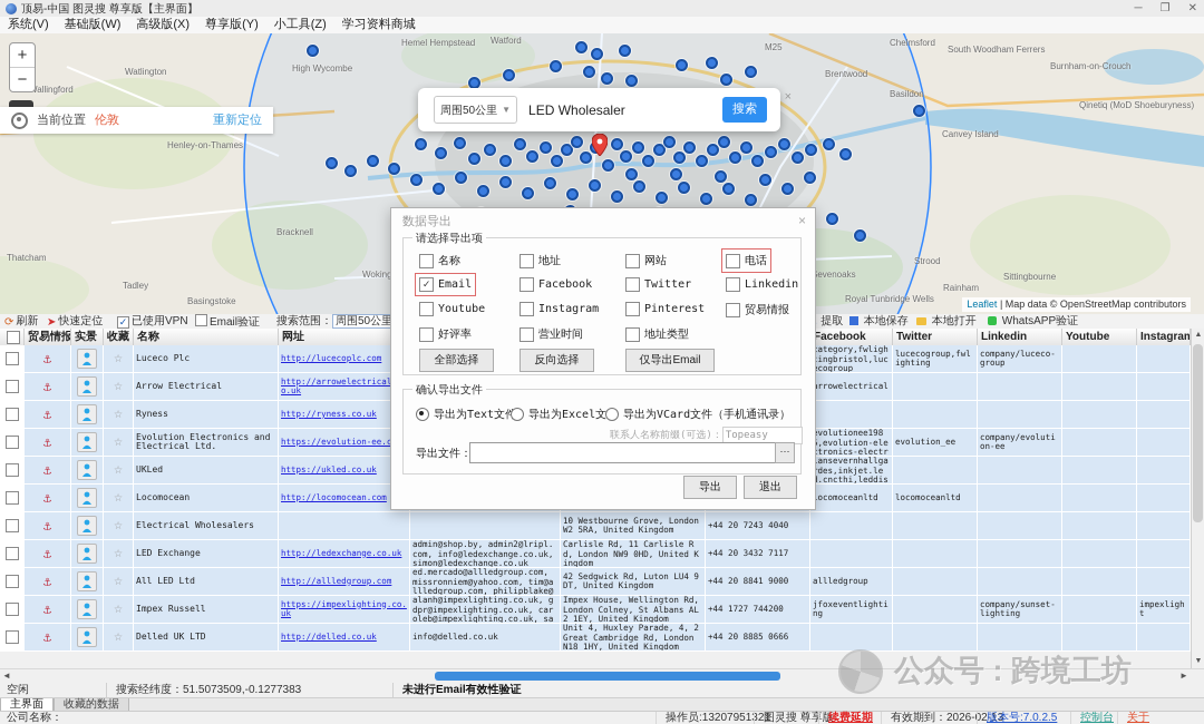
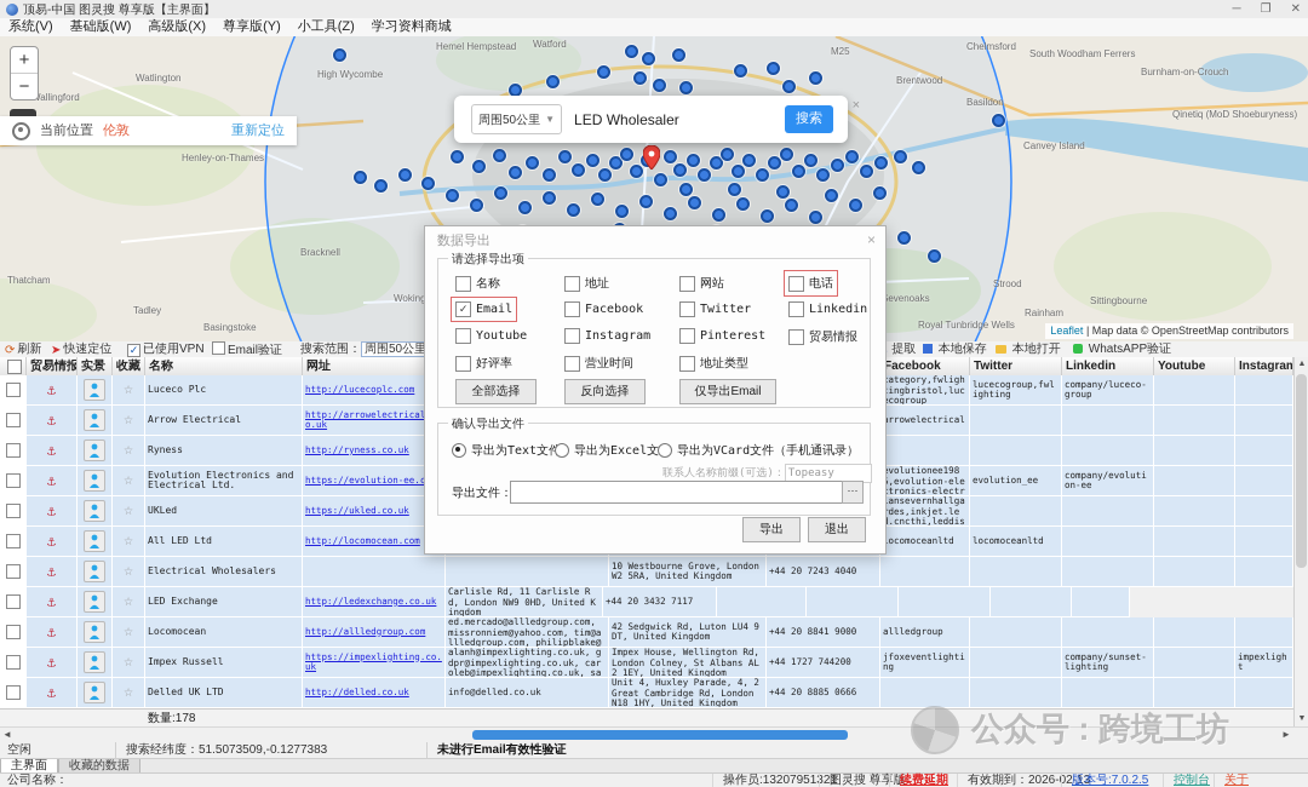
  顶易-中国 图灵搜 尊享版【主界面】
  ─
  ❐
  ✕
  系统(V)
  基础版(W)
  高级版(X)
  尊享版(Y)
  小工具(Z)
  学习资料商城
  +
  −
  当前位置
  伦敦
  重新定位
  周围50公里
  ▼
  LED Wholesaler
  搜索
  ×
  Leaflet | Map data © OpenStreetMap contributors
  Watford
  Hemel Hempstead
  M25
  High Wycombe
  allingford
  Watlington
  Henley-on-Thames
  Bracknell
  Wokin
  Tadley
  Thatcham
  Basingstoke
  South Woodham Ferrers
  Burnham-on-Crouch
  Qinetiq (MoD Shoeburyness)
  Canvey Island
  Strood
  Rainham
  Sittingbourne
  evenoaks
  Royal Tunbridge Wells
  Chelmsford
  Brentwood
  Basildon
  ⟳ 刷新
  ➤ 快速定位
  ✓ 已使用VPN
  Email验证
  搜索范围：
  周围50公里
  本地保存
  本地打开
  WhatsAPP验证
  贸易情报
  实景
  收藏
  名称
  网址
  Facebook
  Twitter
  Linkedin
  Youtube
  Instagram
  ⚓
  ☆
  Luceco Plc
  http://lucecoplc.com
  ategory,fwlighingbristol,luccogroup
  lucecogroup,fwlighting
  company/luceco-group
  ⚓
  ☆
  Arrow Electrical
  http://arrowelectricao.uk
  rrowelectrical
  ⚓
  ☆
  Ryness
  http://ryness.co.uk
  ⚓
  ☆
  Evolution Electronics and Electrical Ltd.
  https://evolution-ee.
  volutionee198,evolution-eletronics-electr
  evolution_ee
  company/evolution-ee
  ⚓
  ☆
  UKLed
  https://ukled.co.uk
  ansevernhallgades,inkjet.le.cncthi,leddis
  ⚓
  ☆
- Locomocean
+ All LED Ltd
  http://locomocean.com
  ocomoceanltd
  locomoceanltd
  ⚓
  ☆
  Electrical Wholesalers
  10 Westbourne Grove, London W2 5RA, United Kingdom
  +44 20 7243 4040
  ⚓
  ☆
  LED Exchange
  http://ledexchange.co.uk
- admin@shop.by, admin2@lripl.com, info@ledexchange.co.uk, simon@ledexchange.co.uk
  Carlisle Rd, 11 Carlisle Rd, London NW9 0HD, United Kingdom
  +44 20 3432 7117
  ⚓
  ☆
- All LED Ltd
+ Locomocean
  http://allledgroup.com
  ed.mercado@allledgroup.com, missronniem@yahoo.com, tim@allledgroup.com, philipblake@
  42 Sedgwick Rd, Luton LU4 9DT, United Kingdom
  +44 20 8841 9000
  allledgroup
  ⚓
  ☆
  Impex Russell
  https://impexlighting.co.uk
  alanh@impexlighting.co.uk, gdpr@impexlighting.co.uk, caroleb@impexlighting.co.uk, sa
  Impex House, Wellington Rd, London Colney, St Albans AL2 1EY, United Kingdom
  +44 1727 744200
  jfoxeventlighting
  company/sunset-lighting
  impexlight
  ⚓
  ☆
  Delled UK LTD
  http://delled.co.uk
  info@delled.co.uk
  Unit 4, Huxley Parade, 4, 2 Great Cambridge Rd, London N18 1HY, United Kingdom
  +44 20 8885 0666
+ 数量:178
  ◄
  ►
  空闲
  搜索经纬度：51.5073509,-0.1277383
  未进行Email有效性验证
  主界面
  收藏的数据
  公司名称：
  操作员:13207951321
  图灵搜 尊享版
  续费延期
  有效期到：2026-02-13
  版本号:7.0.2.5
  控制台
  关于
  数据导出
  ×
  请选择导出项
  确认导出文件
  联系人名称前缀(可选)： Topeasy
  导出文件：
  ···
  导出
  退出
  名称
  地址
  网站
  电话
  ✓
  Email
  Facebook
  Twitter
  Linkedin
  Youtube
  Instagram
  Pinterest
  贸易情报
  好评率
  营业时间
  地址类型
  全部选择
  反向选择
  仅导出Email
  导出为Text文
  导出为Excel文
  导出为VCard文件（手机通讯录）
  公众号 : 跨境工坊
